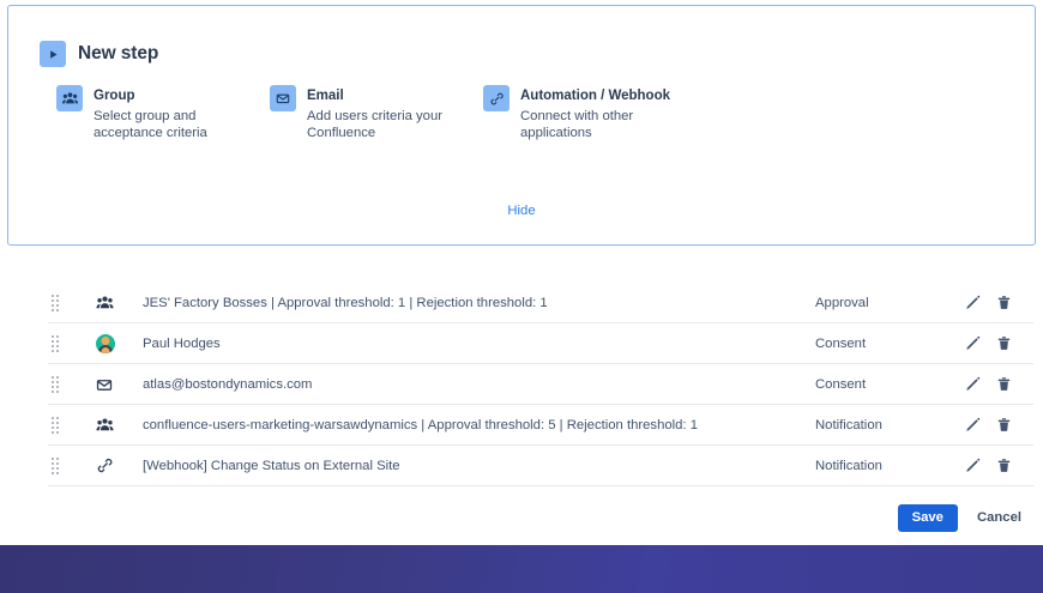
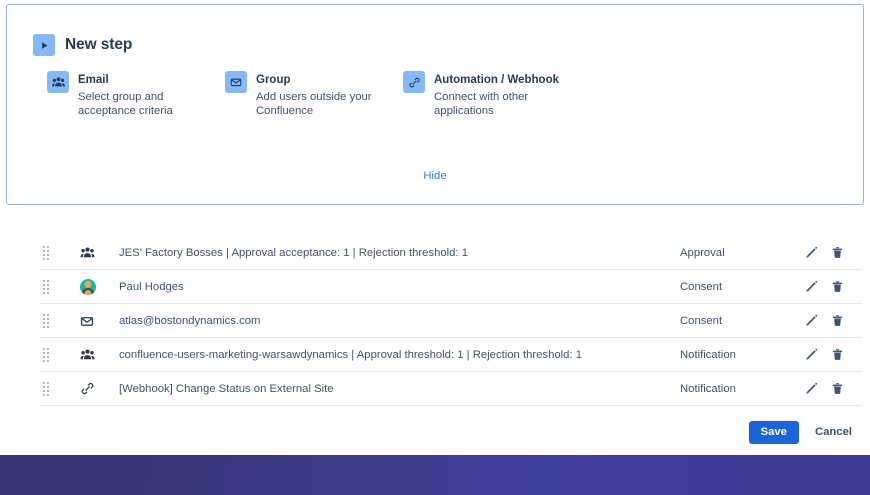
  New step
- Group
+ Email
  Select group and acceptance criteria
- Email
+ Group
- Add users criteria your Confluence
+ Add users outside your Confluence
  Automation / Webhook
  Connect with other applications
  Hide
- JES' Factory Bosses | Approval threshold: 1 | Rejection threshold: 1
+ JES' Factory Bosses | Approval acceptance: 1 | Rejection threshold: 1
  Approval
  Paul Hodges
  Consent
  atlas@bostondynamics.com
  Consent
- confluence-users-marketing-warsawdynamics | Approval threshold: 5 | Rejection threshold: 1
+ confluence-users-marketing-warsawdynamics | Approval threshold: 1 | Rejection threshold: 1
  Notification
  [Webhook] Change Status on External Site
  Notification
  Save
  Cancel
